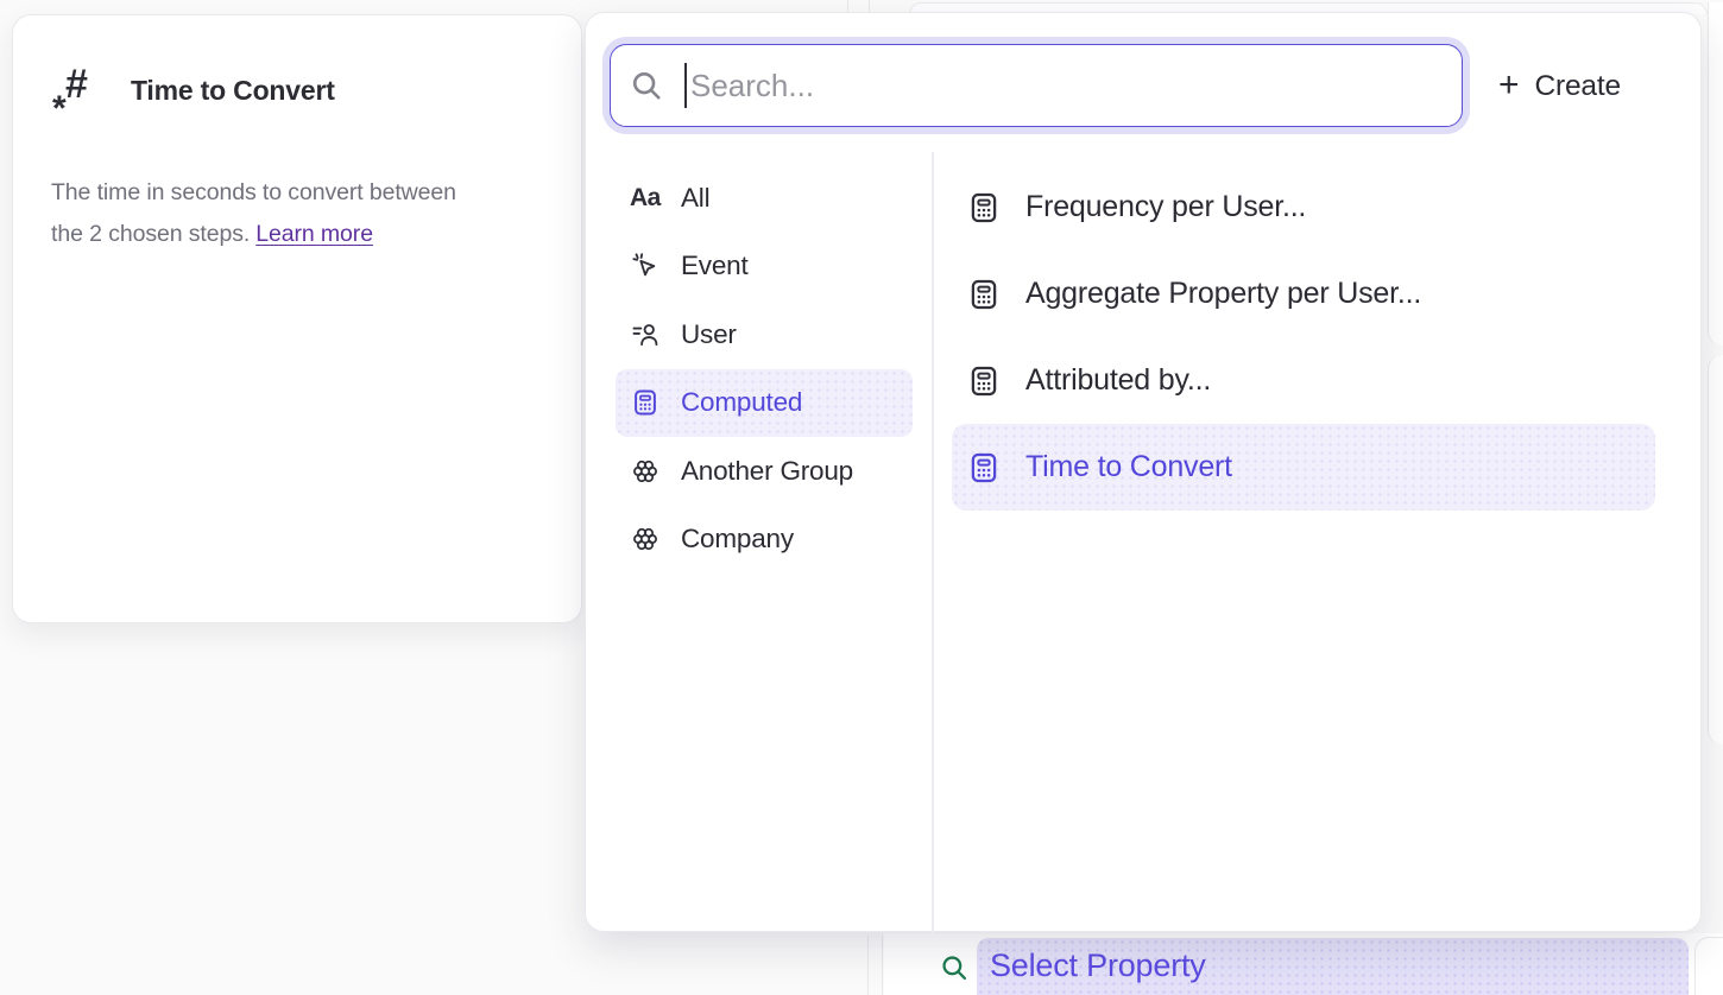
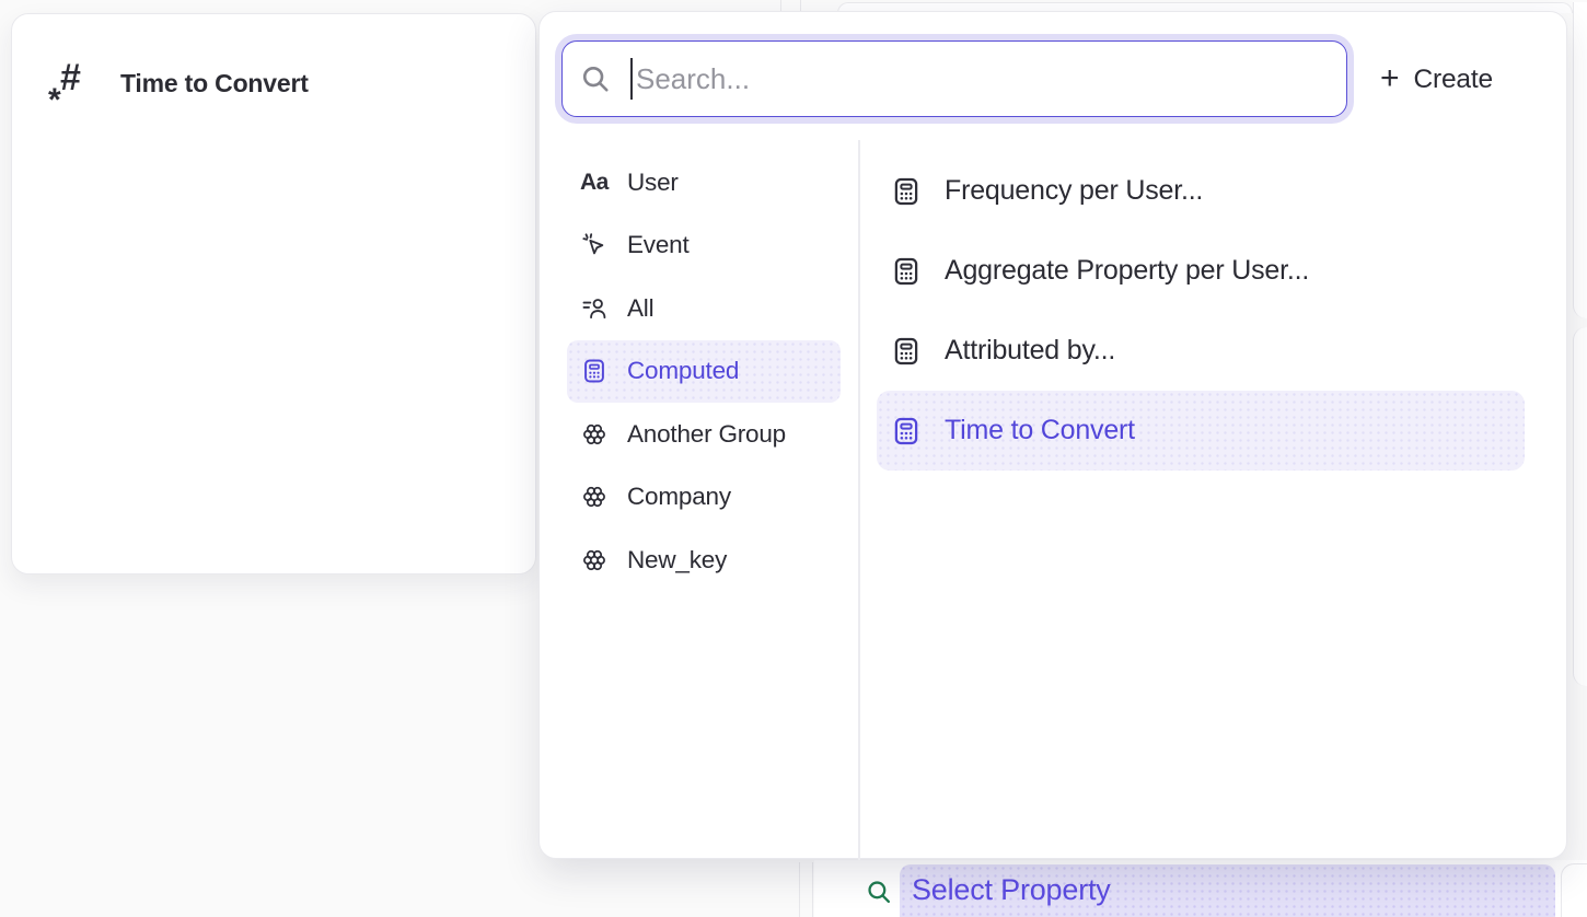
  Select Property
  #
  *
  Time to Convert
- The time in seconds to convert between
- the 2 chosen steps. Learn more
  Search...
  +
  Create
  Aa
- All
+ User
  Event
- User
+ All
  Computed
  Another Group
  Company
+ New_key
  Frequency per User...
  Aggregate Property per User...
  Attributed by...
  Time to Convert
